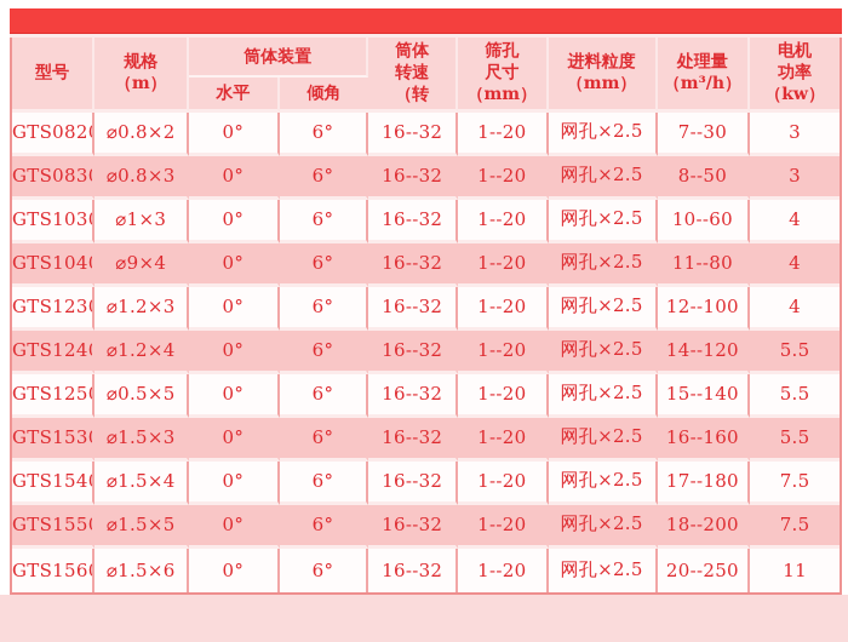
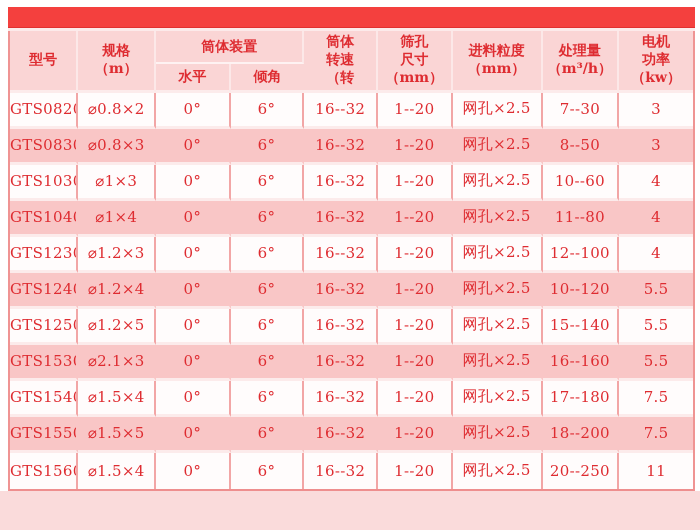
  型号	规格 （m）	筒体装置	筒体 转速 （转	筛孔 尺寸 （mm）	进料粒度 （mm）	处理量 （m³/h）	电机 功率 （kw）
  水平	倾角
  GTS082	⌀0.8×2	0°	6°	16--32	1--20	网孔×2.5	7--30	3
  GTS083	⌀0.8×3	0°	6°	16--32	1--20	网孔×2.5	8--50	3
  GTS103	⌀1×3	0°	6°	16--32	1--20	网孔×2.5	10--60	4
- GTS104	⌀9×4	0°	6°	16--32	1--20	网孔×2.5	11--80	4
+ GTS104	⌀1×4	0°	6°	16--32	1--20	网孔×2.5	11--80	4
  GTS123	⌀1.2×3	0°	6°	16--32	1--20	网孔×2.5	12--100	4
- GTS124	⌀1.2×4	0°	6°	16--32	1--20	网孔×2.5	14--120	5.5
+ GTS124	⌀1.2×4	0°	6°	16--32	1--20	网孔×2.5	10--120	5.5
- GTS125	⌀0.5×5	0°	6°	16--32	1--20	网孔×2.5	15--140	5.5
+ GTS125	⌀1.2×5	0°	6°	16--32	1--20	网孔×2.5	15--140	5.5
- GTS153	⌀1.5×3	0°	6°	16--32	1--20	网孔×2.5	16--160	5.5
+ GTS153	⌀2.1×3	0°	6°	16--32	1--20	网孔×2.5	16--160	5.5
  GTS154	⌀1.5×4	0°	6°	16--32	1--20	网孔×2.5	17--180	7.5
  GTS155	⌀1.5×5	0°	6°	16--32	1--20	网孔×2.5	18--200	7.5
- GTS156	⌀1.5×6	0°	6°	16--32	1--20	网孔×2.5	20--250	11
+ GTS156	⌀1.5×4	0°	6°	16--32	1--20	网孔×2.5	20--250	11
